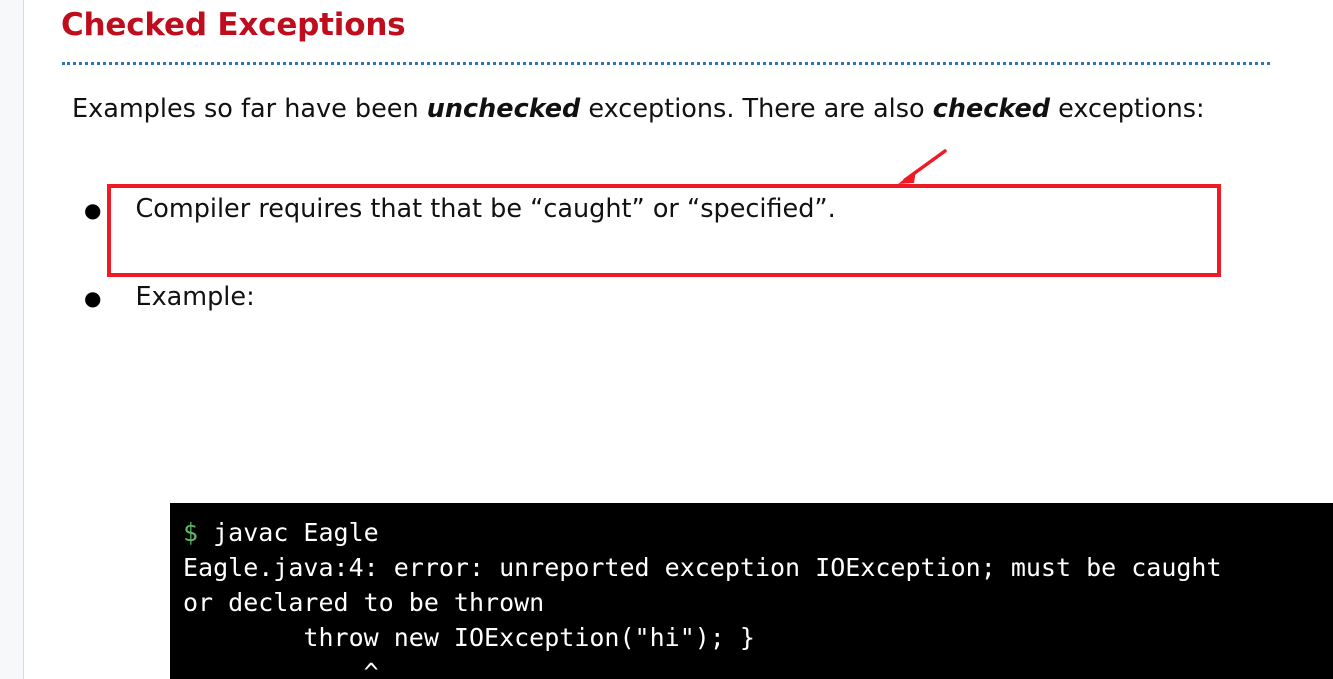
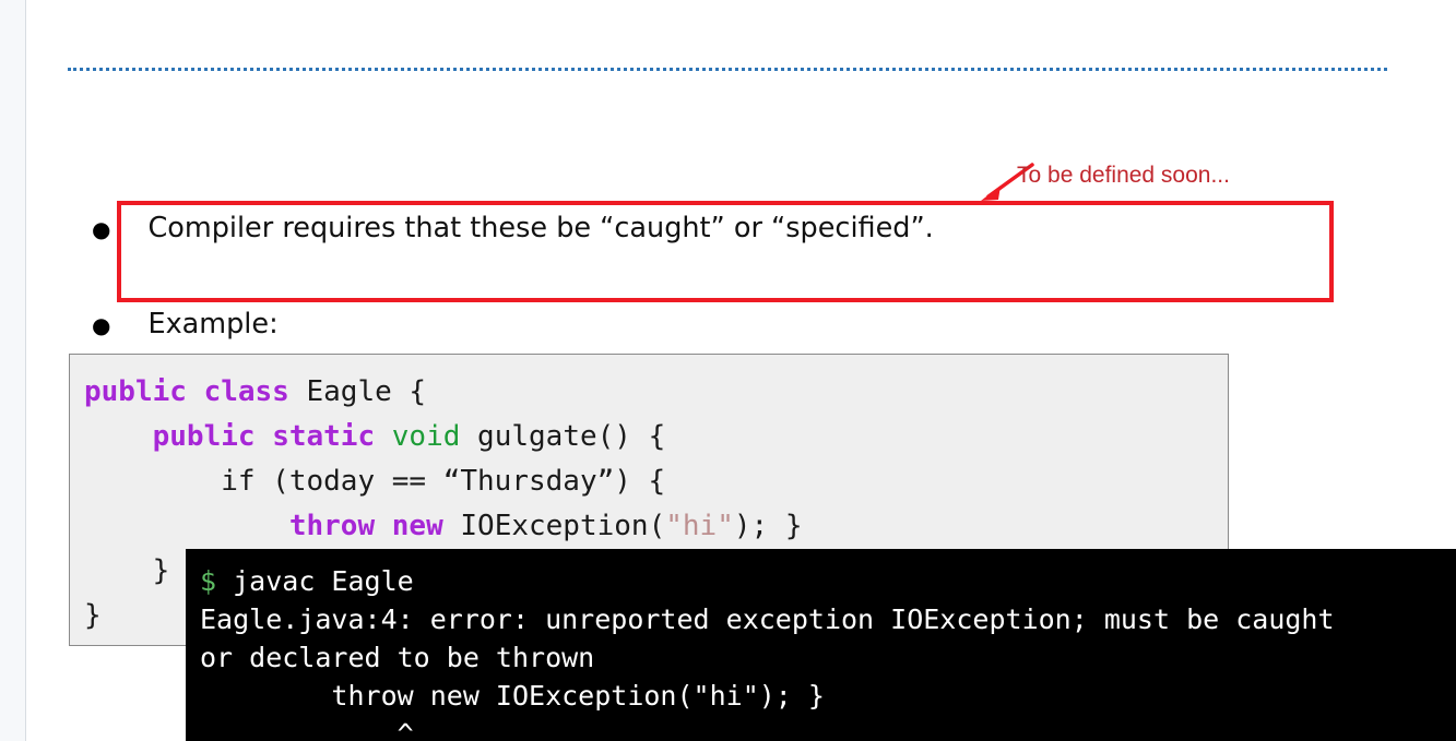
- Checked Exceptions
- Examples so far have been unchecked exceptions. There are also checked exceptions:
  ●
- Compiler requires that that be “caught” or “specified”.
+ Compiler requires that these be “caught” or “specified”.
  ●
  Example:
+ To be defined soon...
+ public class Eagle { public static void gulgate() { if (today == “Thursday”) { throw new IOException("hi"); } } }
  $ javac Eagle Eagle.java:4: error: unreported exception IOException; must be caught or declared to be thrown throw new IOException("hi"); } ^
